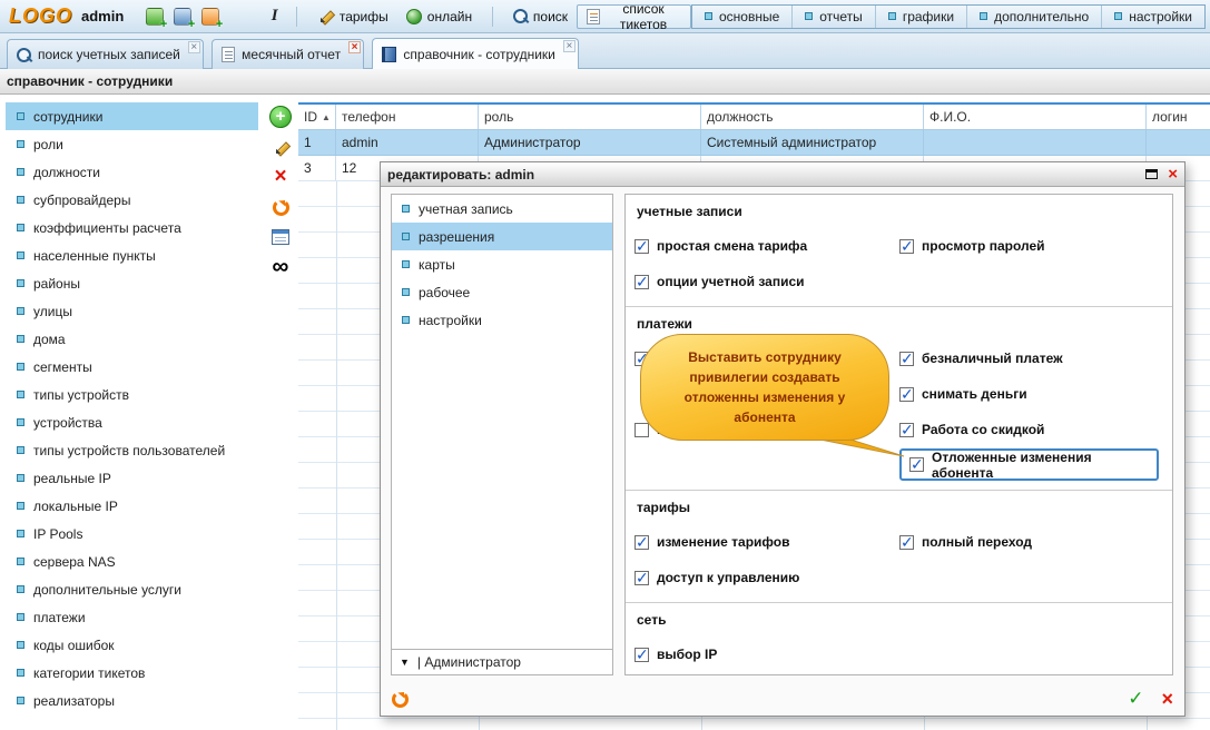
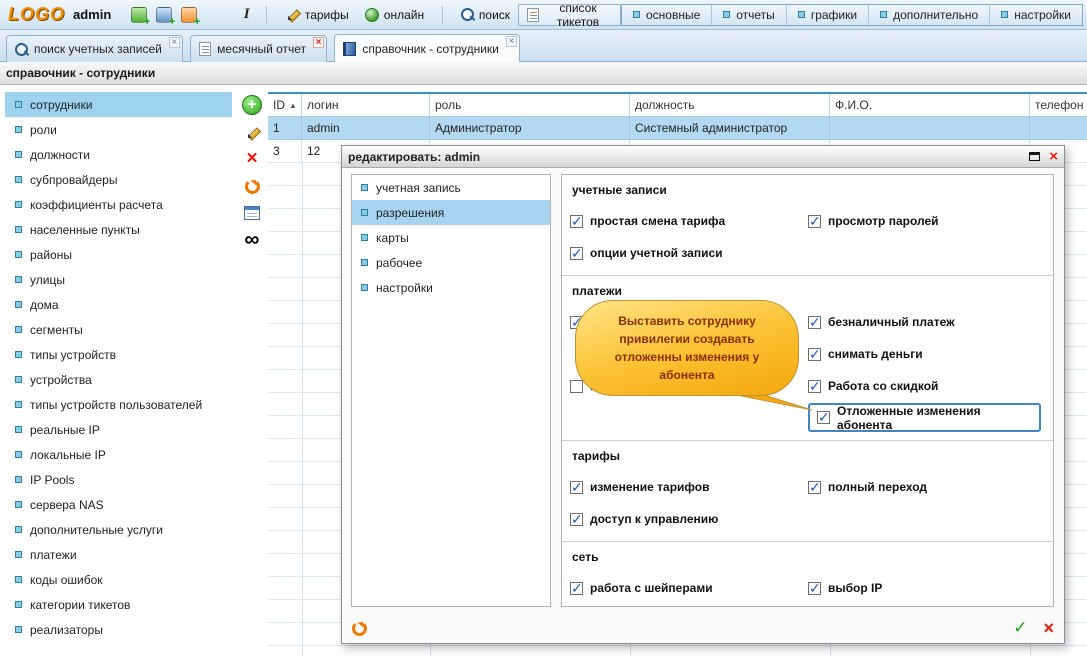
  LOGO
  admin
  I
  тарифы
  онлайн
  поиск
  список тикетов
  основные
  отчеты
  графики
  дополнительно
  настройки
  поиск учетных записей
  ×
  месячный отчет
  ×
  справочник - сотрудники
  ×
  справочник - сотрудники
  сотрудники
  роли
  должности
  субпровайдеры
  коэффициенты расчета
  населенные пункты
  районы
  улицы
  дома
  сегменты
  типы устройств
  устройства
  типы устройств пользователей
  реальные IP
  локальные IP
  IP Pools
  сервера NAS
  дополнительные услуги
  платежи
  коды ошибок
  категории тикетов
  реализаторы
  +
  ×
  ∞
  ID
  ▲
- телефон
+ логин
  роль
  должность
  Ф.И.О.
- логин
+ телефон
  1
  admin
  Администратор
  Системный администратор
  3
  12
  редактировать: admin
  ×
  учетная запись
  разрешения
  карты
  рабочее
  настройки
- ▼
- | Администратор
  учетные записи
  простая смена тарифа
  опции учетной записи
  просмотр паролей
  платежи
  безналичный платеж
  снимать деньги
  Работа со скидкой
  Отложенные изменения абонента
  тарифы
  изменение тарифов
  доступ к управлению
  полный переход
  сеть
+ работа с шейперами
  выбор IP
  ✓
  ×
  Выставить сотруднику привилегии создавать отложенны изменения у абонента
